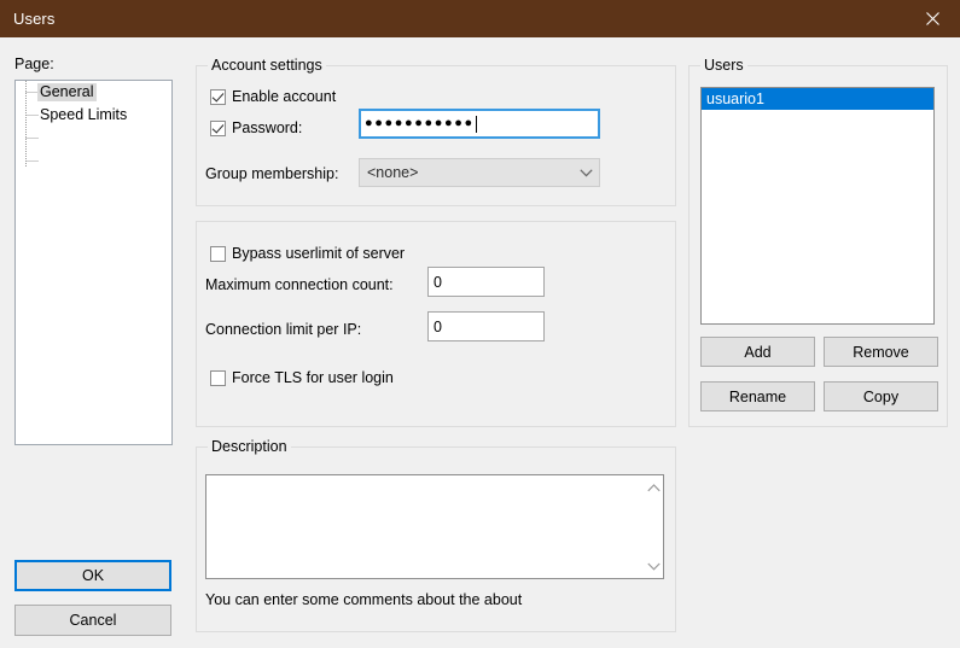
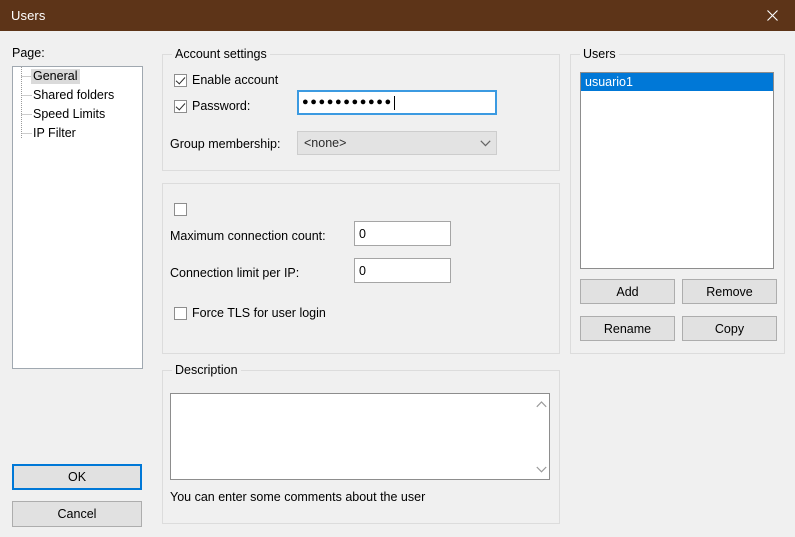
  Users
  Page:
  General
+ Shared folders
  Speed Limits
+ IP Filter
  OK
  Cancel
  Account settings
  Enable account
  Password:
  ●●●●●●●●●●●
  Group membership:
  <none>
- Bypass userlimit of server
  Maximum connection count:
  0
  Connection limit per IP:
  0
  Force TLS for user login
  Description
- You can enter some comments about the about
+ You can enter some comments about the user
  Users
  usuario1
  Add
  Remove
  Rename
  Copy
